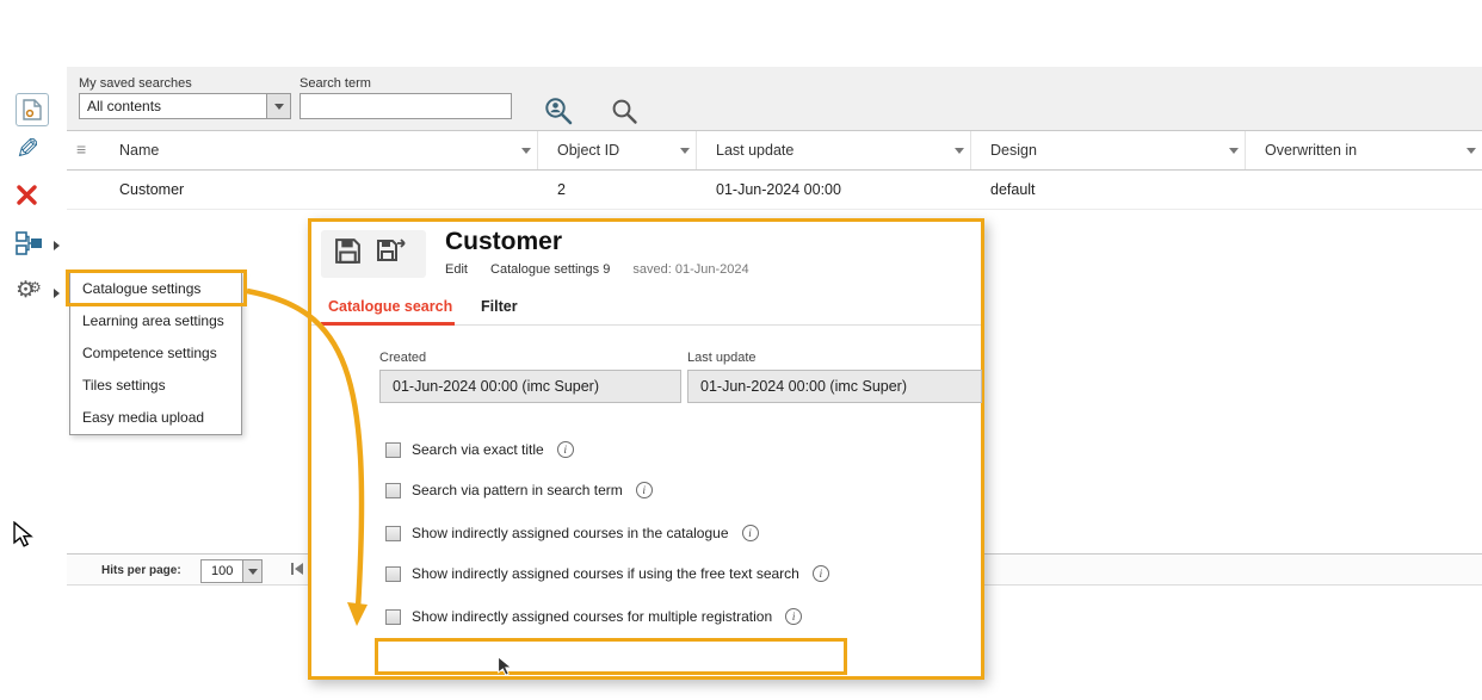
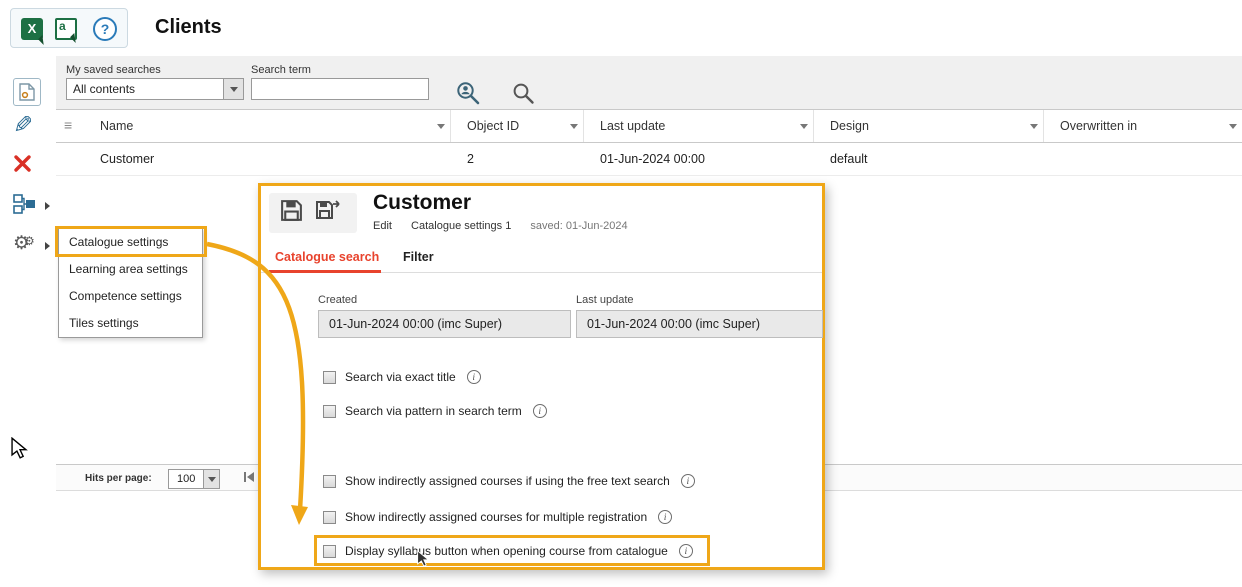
+ Clients
  ⚙⚙
  My saved searches
  All contents
  Search term
  ≡
  Name
  Object ID
  Last update
  Design
  Overwritten in
  Customer
  2
  01-Jun-2024 00:00
  default
  Hits per page:
  100
  Catalogue settings
  Learning area settings
  Competence settings
  Tiles settings
- Easy media upload
  Customer
- Edit Catalogue settings 9 saved: 01-Jun-2024
+ Edit Catalogue settings 1 saved: 01-Jun-2024
  Catalogue search
  Filter
  Created
  01-Jun-2024 00:00 (imc Super)
  Last update
  01-Jun-2024 00:00 (imc Super)
  Search via exact title
  Search via pattern in search term
- Show indirectly assigned courses in the catalogue
  Show indirectly assigned courses if using the free text search
  Show indirectly assigned courses for multiple registration
+ Display syllabus button when opening course from catalogue
